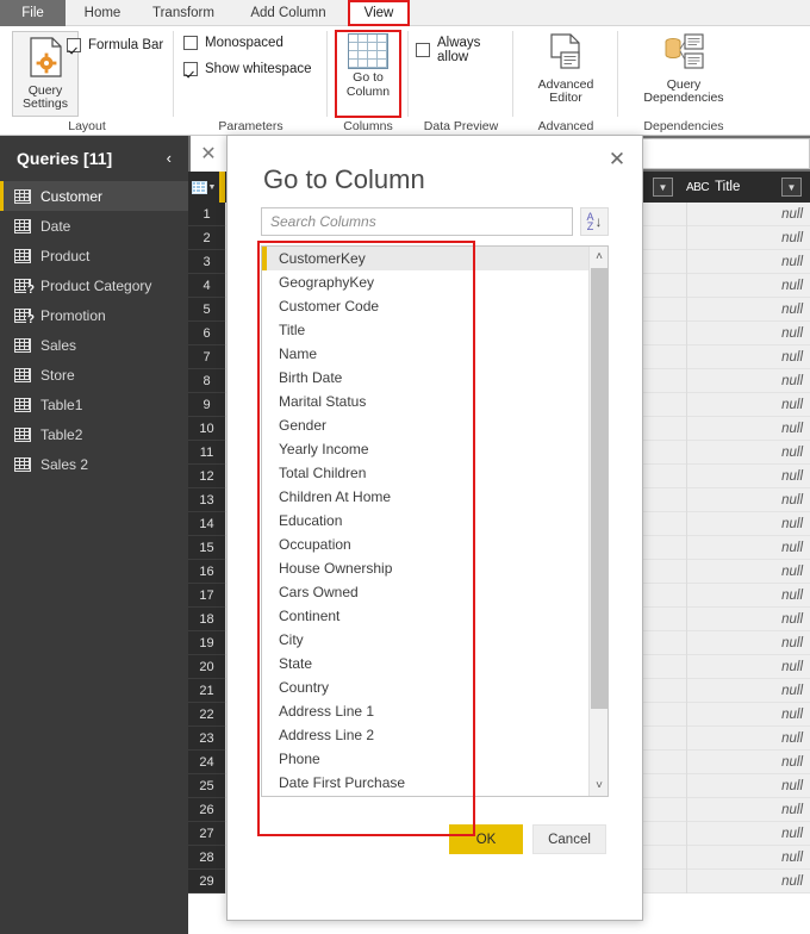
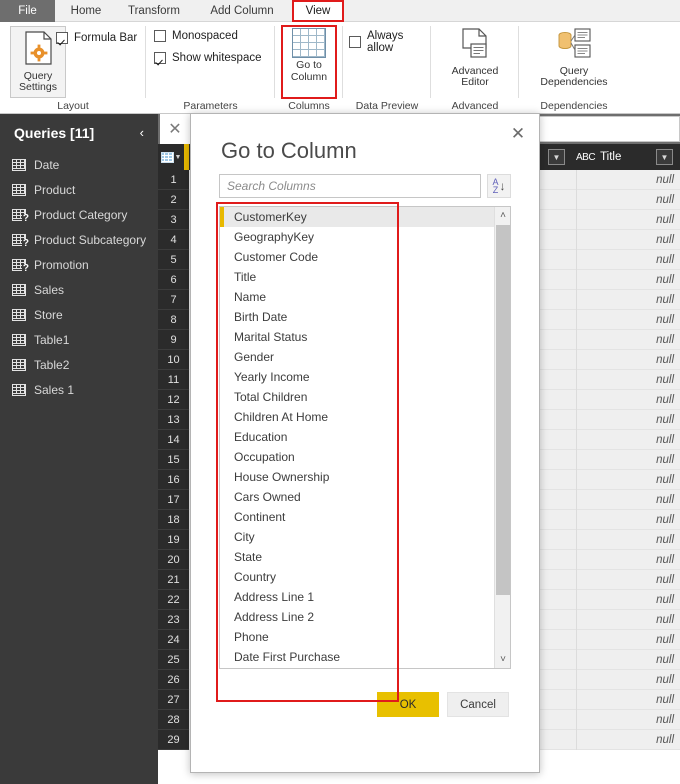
  File
  Home
  Transform
  Add Column
  View
  Query
  Settings
  Formula Bar
  Layout
  Monospaced
  Show whitespace
  Parameters
  Go to
  Column
  Columns
  Always allow
  Data Preview
  Advanced
  Editor
  Advanced
  Query
  Dependencies
  Dependencies
  Queries [11]
  ‹
- Customer
  Date
  Product
  Product Category
+ Product Subcategory
  Promotion
  Sales
  Store
  Table1
  Table2
- Sales 2
+ Sales 1
  ✕
  ▼
  ABC
  Title
  ▼
  1
  2
  3
  4
  5
  6
  7
  8
  9
  10
  11
  12
  13
  14
  15
  16
  17
  18
  19
  20
  21
  22
  23
  24
  25
  26
  27
  28
  29
  null
  null
  null
  null
  null
  null
  null
  null
  null
  null
  null
  null
  null
  null
  null
  null
  null
  null
  null
  null
  null
  null
  null
  null
  null
  null
  null
  null
  null
  ✕
  Go to Column
  Search Columns
  A
  Z
  ↓
  CustomerKey
  GeographyKey
  Customer Code
  Title
  Name
  Birth Date
  Marital Status
  Gender
  Yearly Income
  Total Children
  Children At Home
  Education
  Occupation
  House Ownership
  Cars Owned
  Continent
  City
  State
  Country
  Address Line 1
  Address Line 2
  Phone
  Date First Purchase
  ˄
  ˅
  OK
  Cancel
